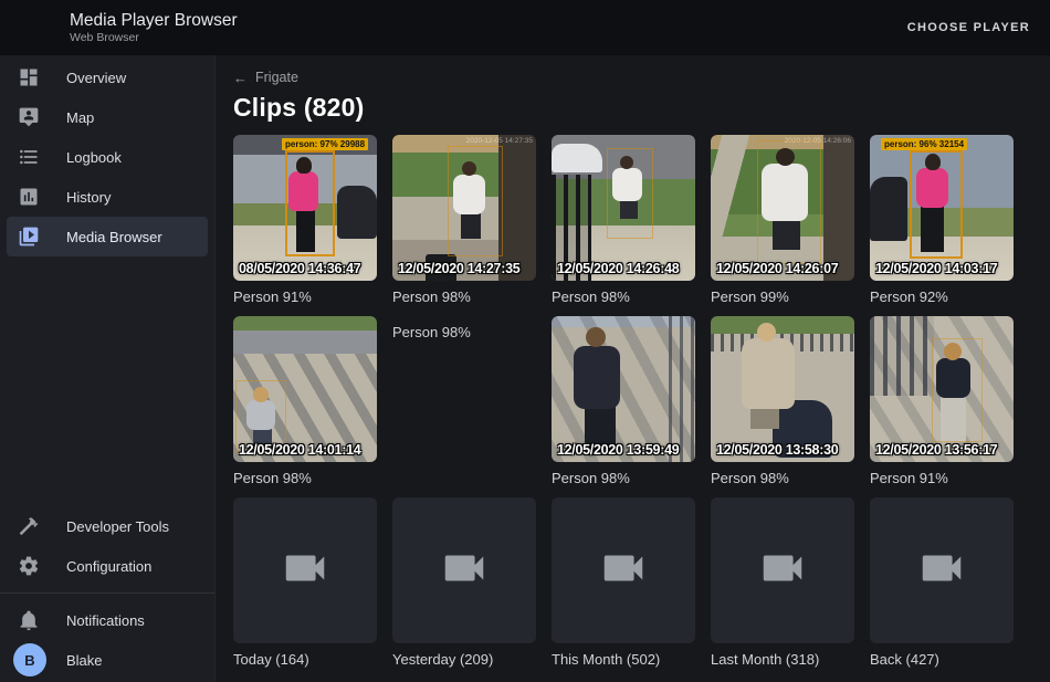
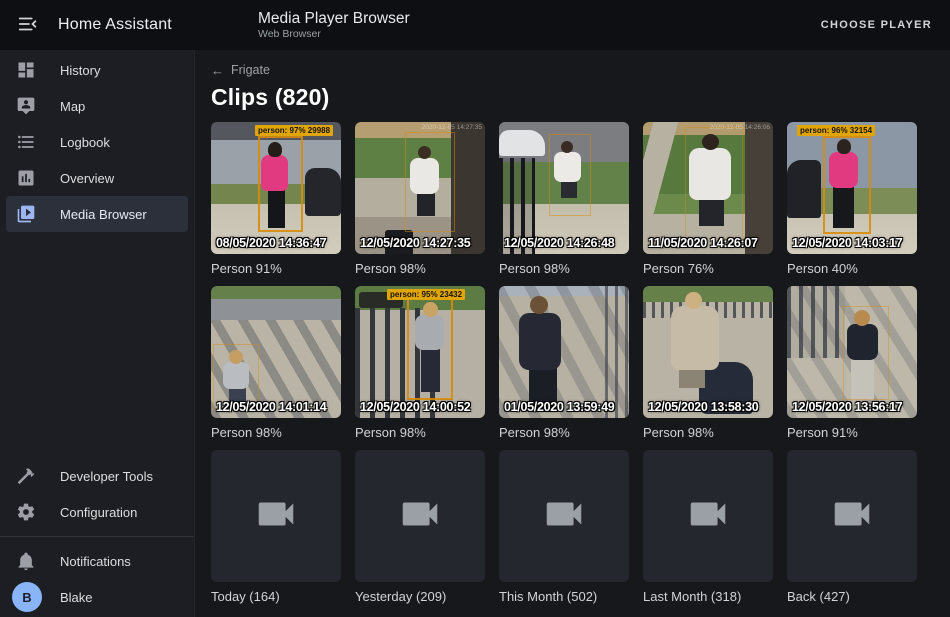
+ Home Assistant
  Media Player Browser
  Web Browser
  CHOOSE PLAYER
- Overview
+ History
  Map
  Logbook
- History
+ Overview
  Media Browser
  Developer Tools
  Configuration
  Notifications
  B
  Blake
  ←
  Frigate
  Clips (820)
  person: 97% 29988
  08/05/2020 14:36:47
  Person 91%
  12/05/2020 14:27:35
  Person 98%
  12/05/2020 14:26:48
  Person 98%
- 12/05/2020 14:26:07
+ 11/05/2020 14:26:07
- Person 99%
+ Person 76%
  person: 96% 32154
  12/05/2020 14:03:17
- Person 92%
+ Person 40%
  12/05/2020 14:01:14
  Person 98%
+ person: 95% 23432
+ 12/05/2020 14:00:52
  Person 98%
- 12/05/2020 13:59:49
+ 01/05/2020 13:59:49
  Person 98%
  12/05/2020 13:58:30
  Person 98%
  12/05/2020 13:56:17
  Person 91%
  Today (164)
  Yesterday (209)
  This Month (502)
  Last Month (318)
  Back (427)
